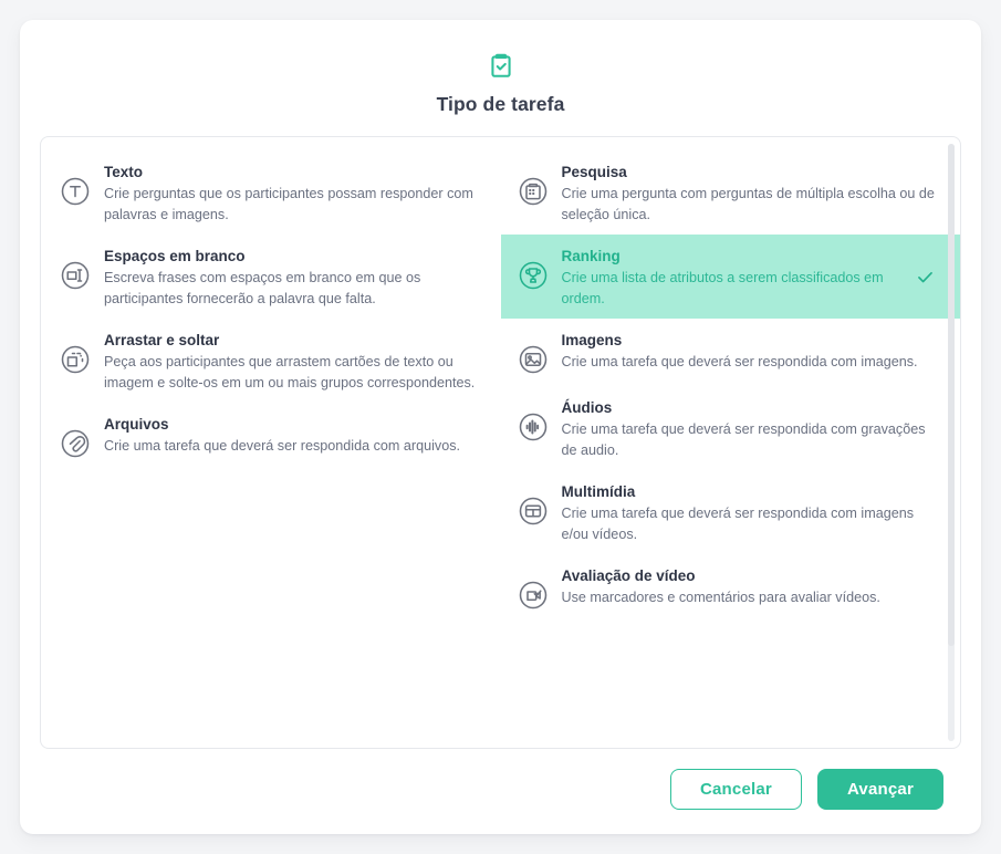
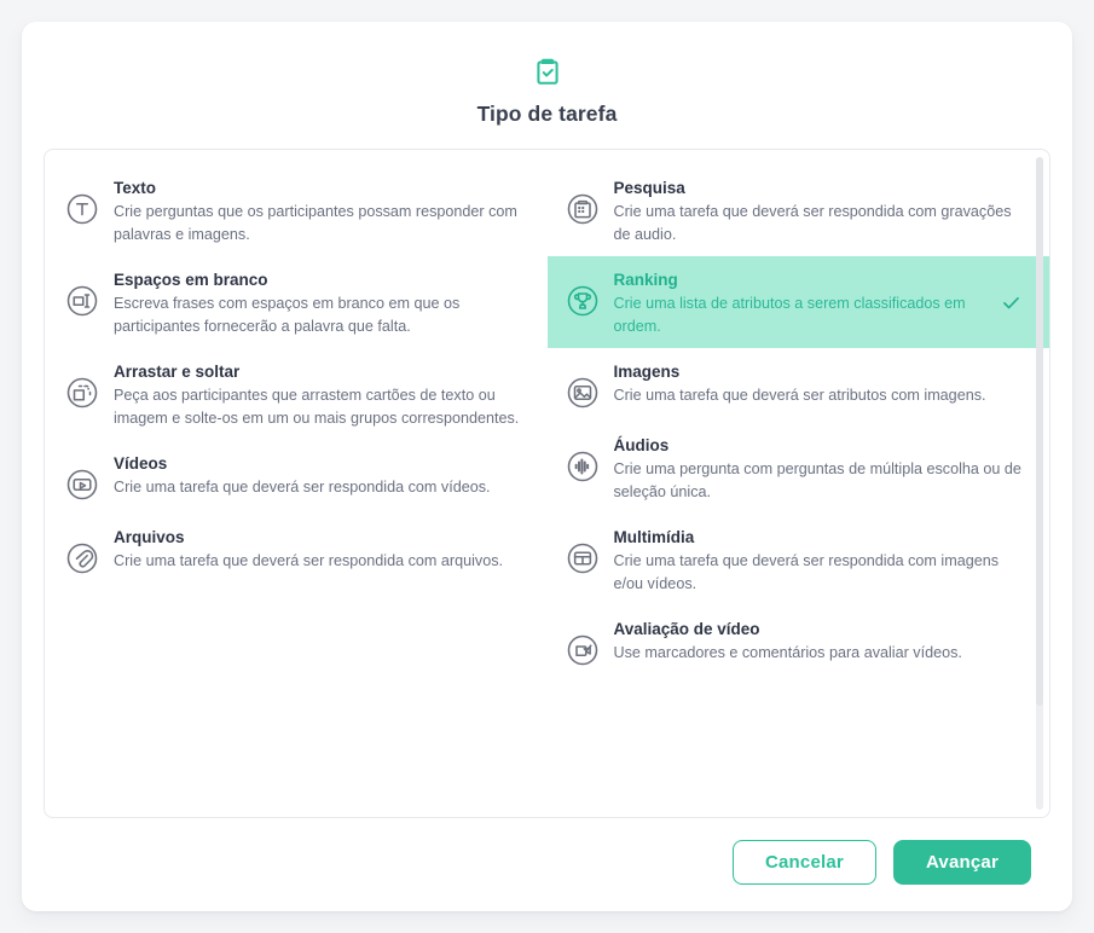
  Tipo de tarefa
  Texto
  Crie perguntas que os participantes possam responder com palavras e imagens.
  Espaços em branco
  Escreva frases com espaços em branco em que os participantes fornecerão a palavra que falta.
  Arrastar e soltar
  Peça aos participantes que arrastem cartões de texto ou imagem e solte-os em um ou mais grupos correspondentes.
+ Vídeos
+ Crie uma tarefa que deverá ser respondida com vídeos.
  Arquivos
  Crie uma tarefa que deverá ser respondida com arquivos.
  Pesquisa
- Crie uma pergunta com perguntas de múltipla escolha ou de seleção única.
+ Crie uma tarefa que deverá ser respondida com gravações de audio.
  Ranking
  Crie uma lista de atributos a serem classificados em ordem.
  Imagens
- Crie uma tarefa que deverá ser respondida com imagens.
+ Crie uma tarefa que deverá ser atributos com imagens.
  Áudios
- Crie uma tarefa que deverá ser respondida com gravações de audio.
+ Crie uma pergunta com perguntas de múltipla escolha ou de seleção única.
  Multimídia
  Crie uma tarefa que deverá ser respondida com imagens e/ou vídeos.
  Avaliação de vídeo
  Use marcadores e comentários para avaliar vídeos.
  Cancelar
  Avançar
